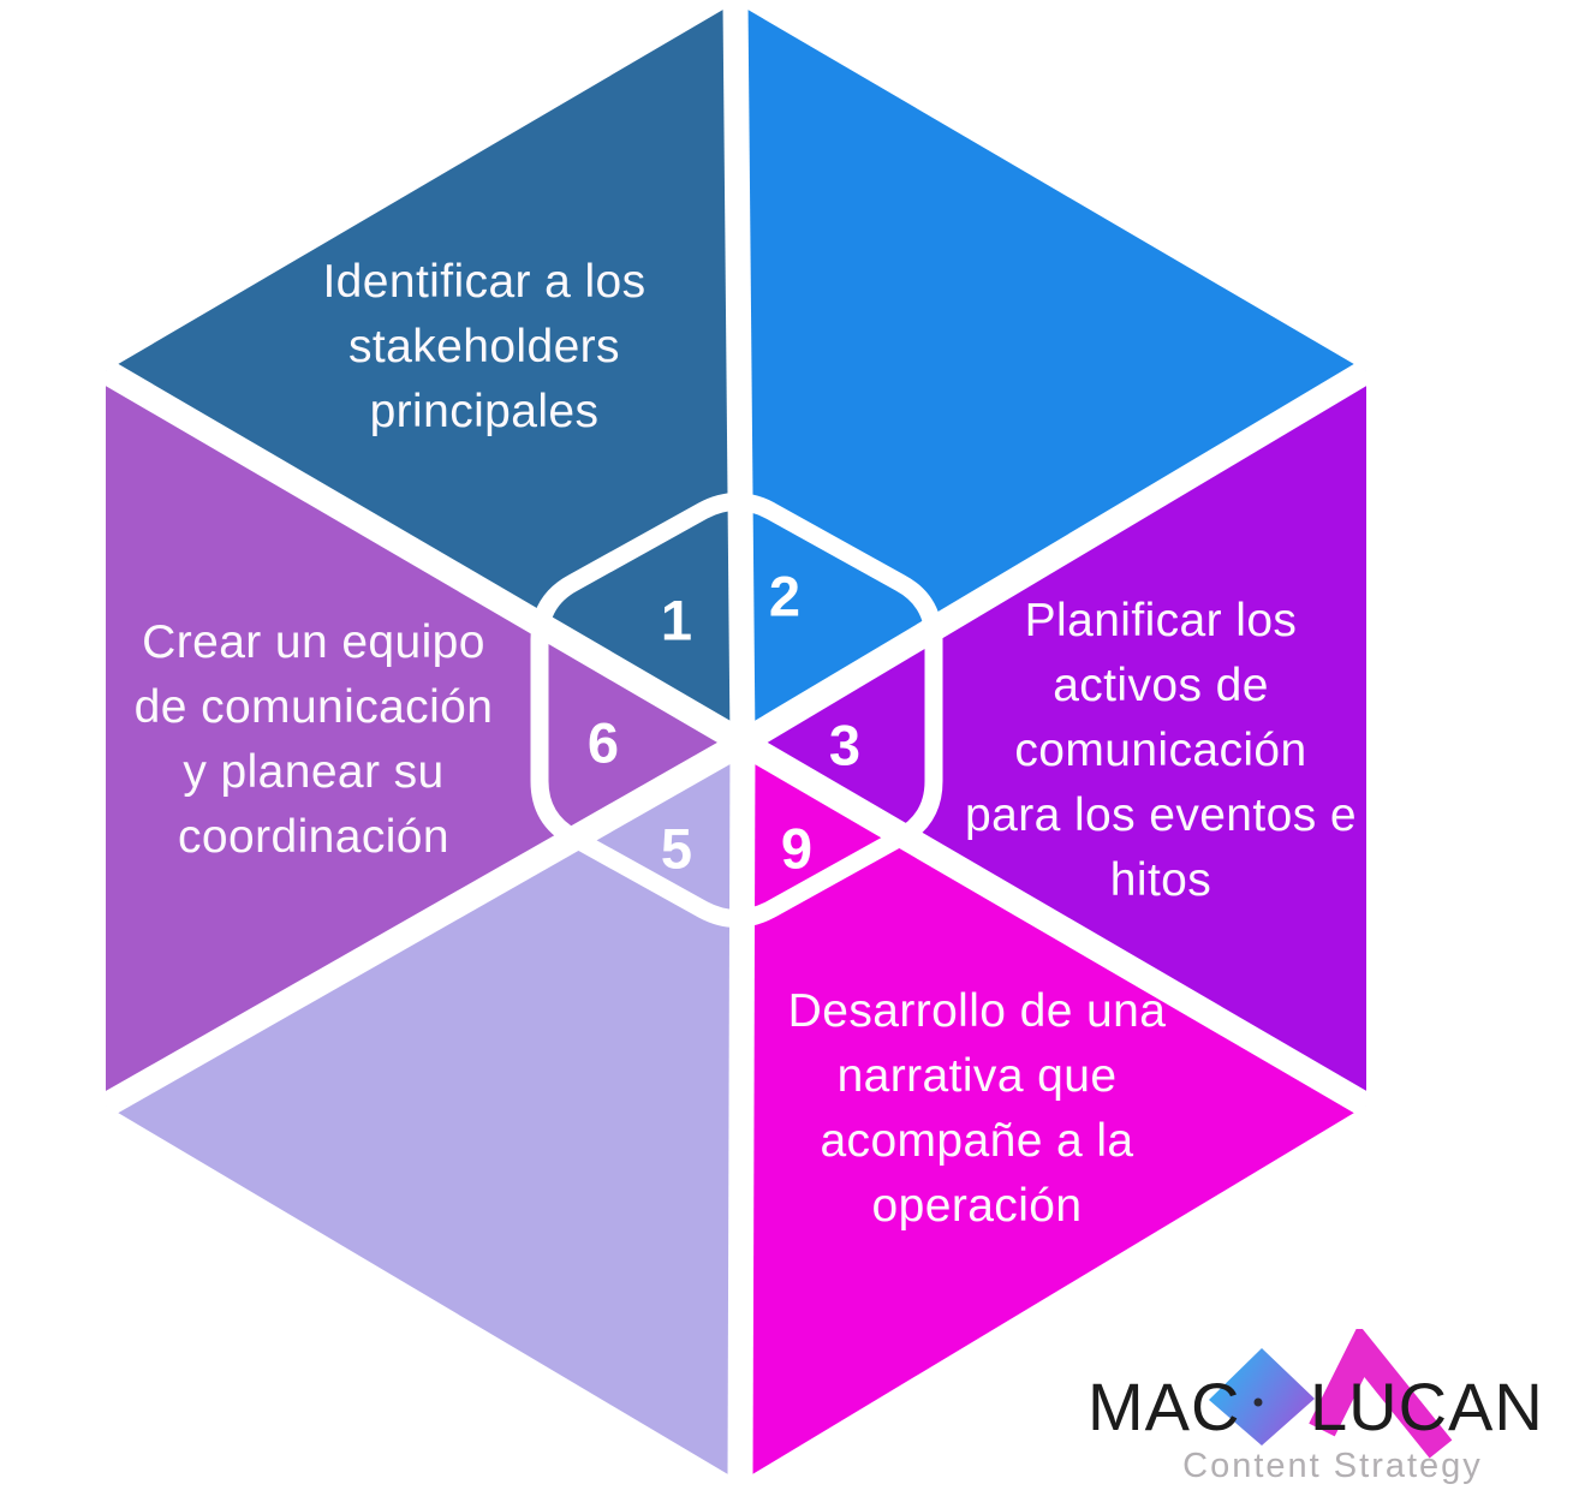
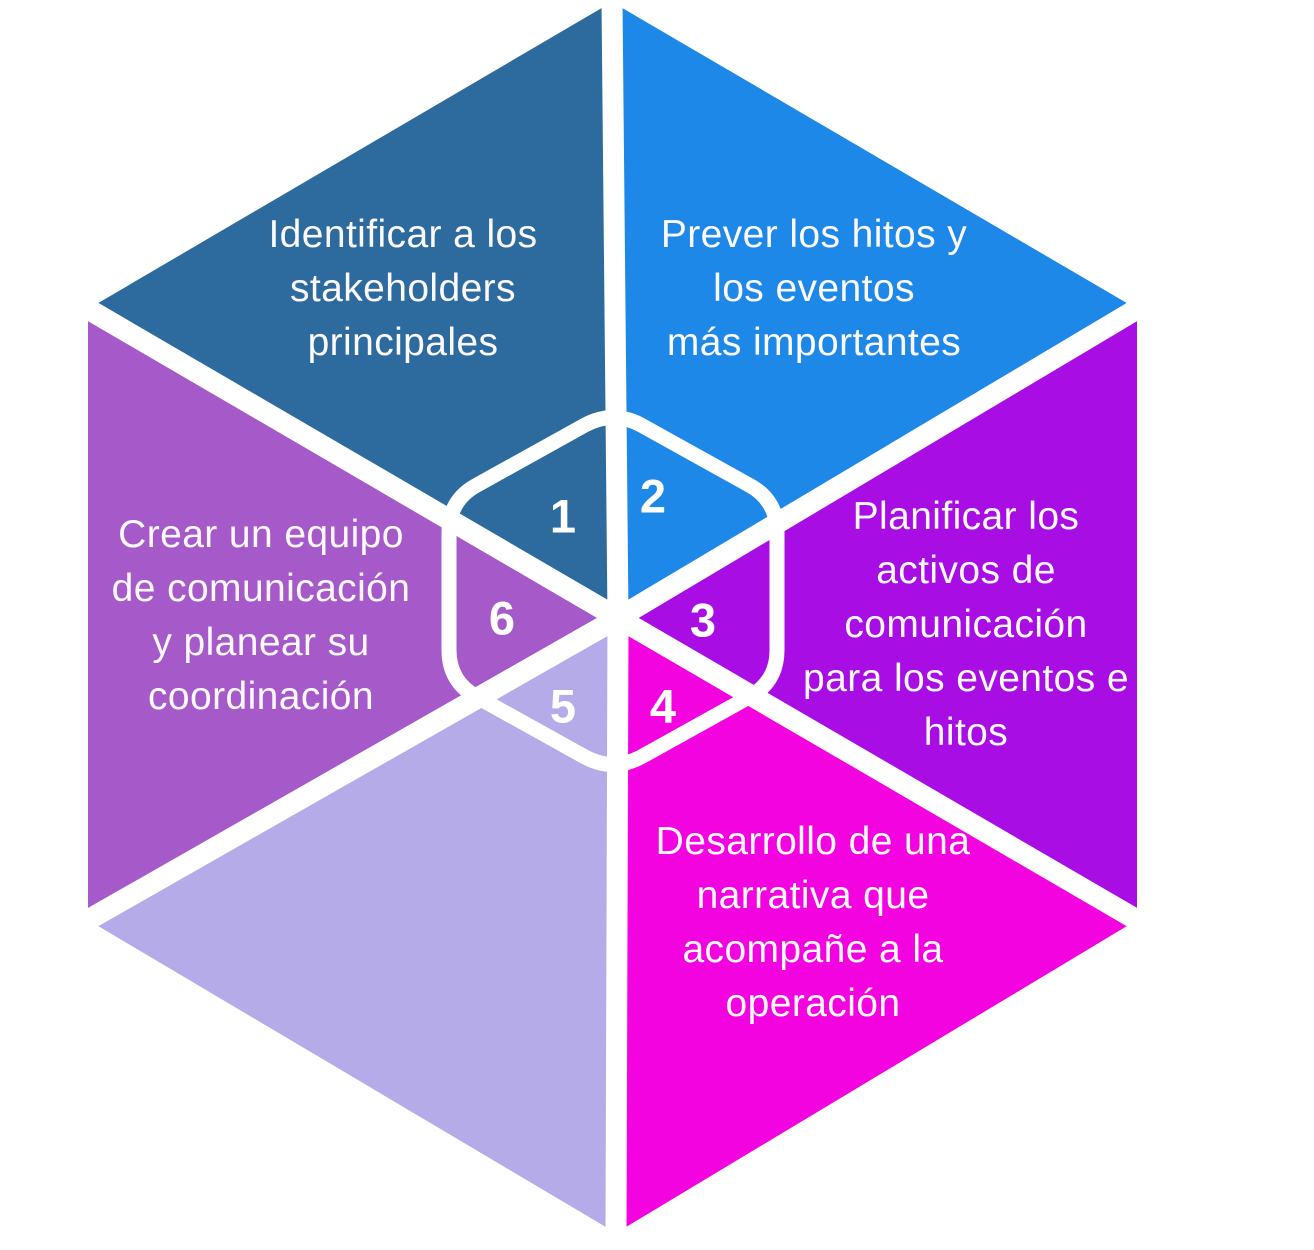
  Identificar a los
  stakeholders
  principales
+ Prever los hitos y
+ los eventos
+ más importantes
  Planificar los
  activos de
  comunicación
  para los eventos e
  hitos
  Desarrollo de una
  narrativa que
  acompañe a la
  operación
  Crear un equipo
  de comunicación
  y planear su
  coordinación
  1
  2
  3
- 9
+ 4
  5
  6
- MAC
- LUCAN
- Content Strategy
